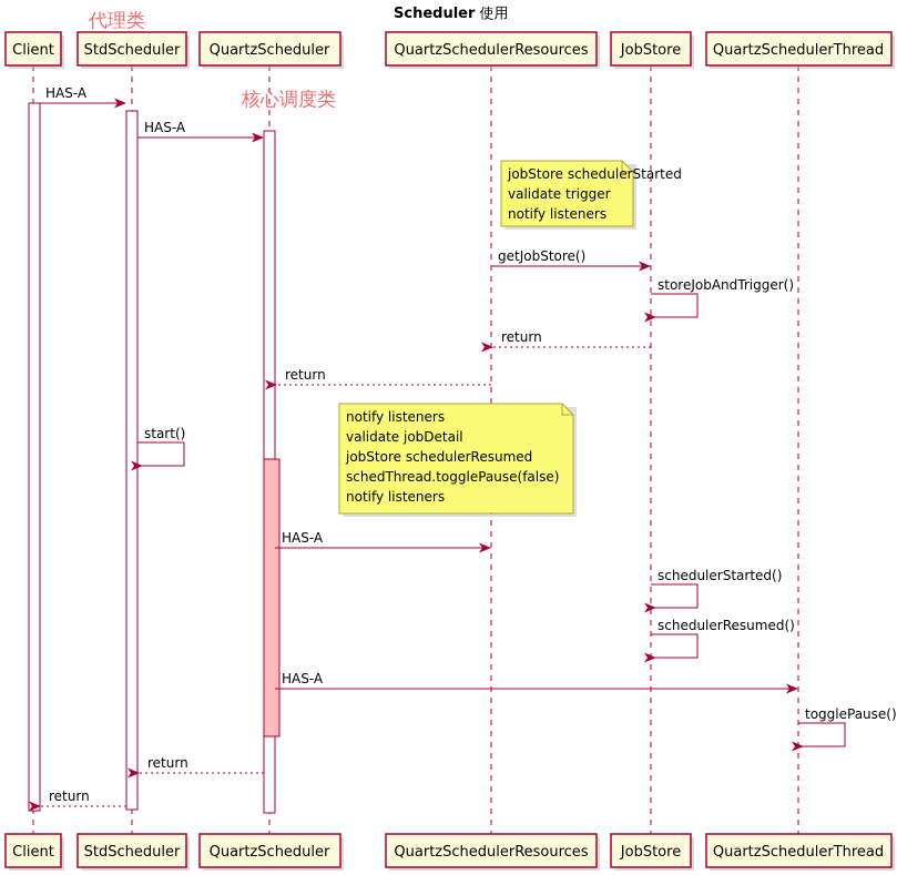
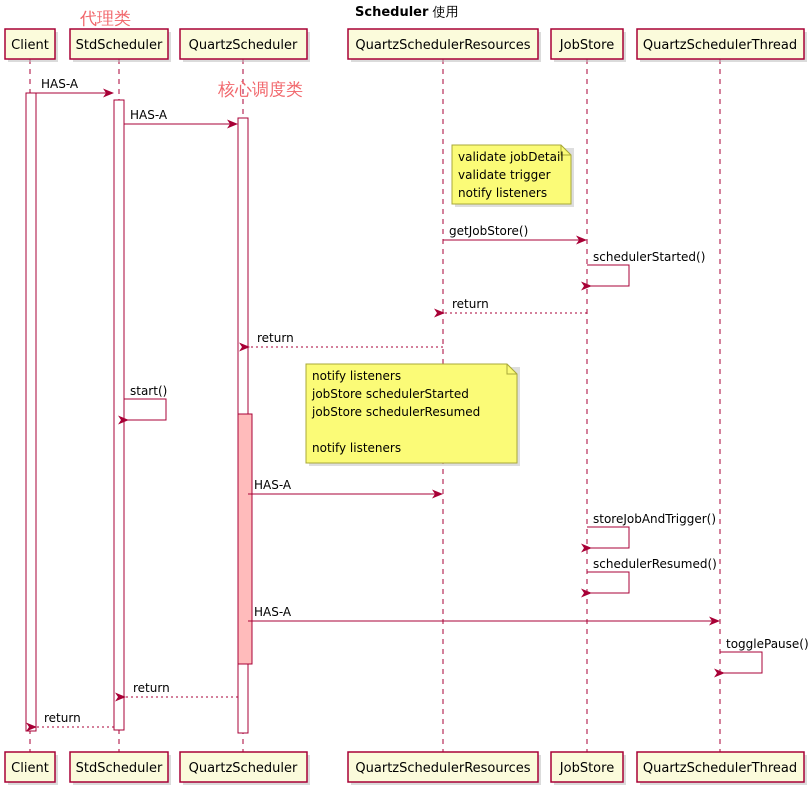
  Scheduler 使用
  HAS-A
  HAS-A
  getJobStore()
- storeJobAndTrigger()
+ schedulerStarted()
  return
  return
  start()
  HAS-A
- schedulerStarted()
+ storeJobAndTrigger()
  schedulerResumed()
  HAS-A
  togglePause()
  return
  return
- jobStore schedulerStarted
+ validate jobDetail
  validate trigger
  notify listeners
  notify listeners
- validate jobDetail
+ jobStore schedulerStarted
  jobStore schedulerResumed
- schedThread.togglePause(false)
  notify listeners
  Client
  Client
  StdScheduler
  StdScheduler
  QuartzScheduler
  QuartzScheduler
  QuartzSchedulerResources
  QuartzSchedulerResources
  JobStore
  JobStore
  QuartzSchedulerThread
  QuartzSchedulerThread
  代理类
  核心调度类
